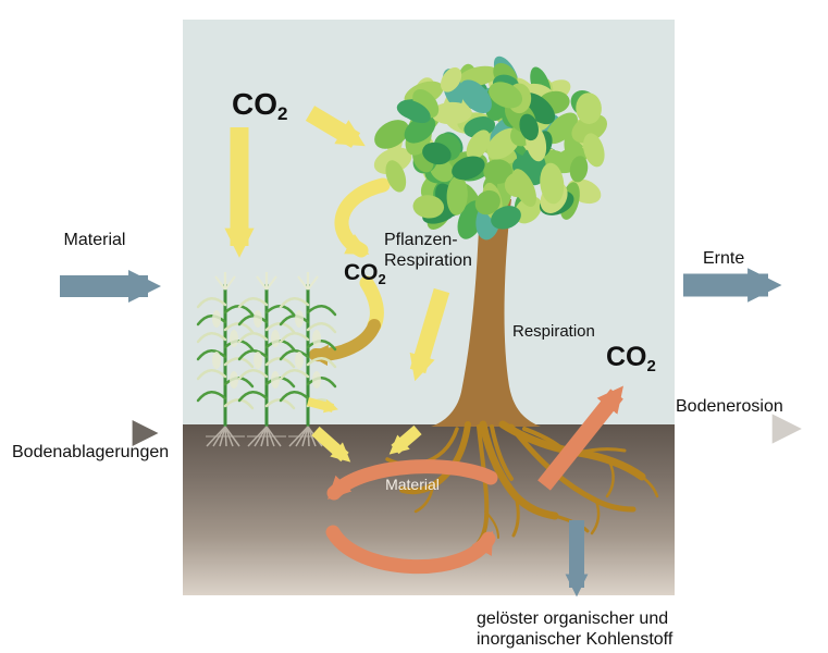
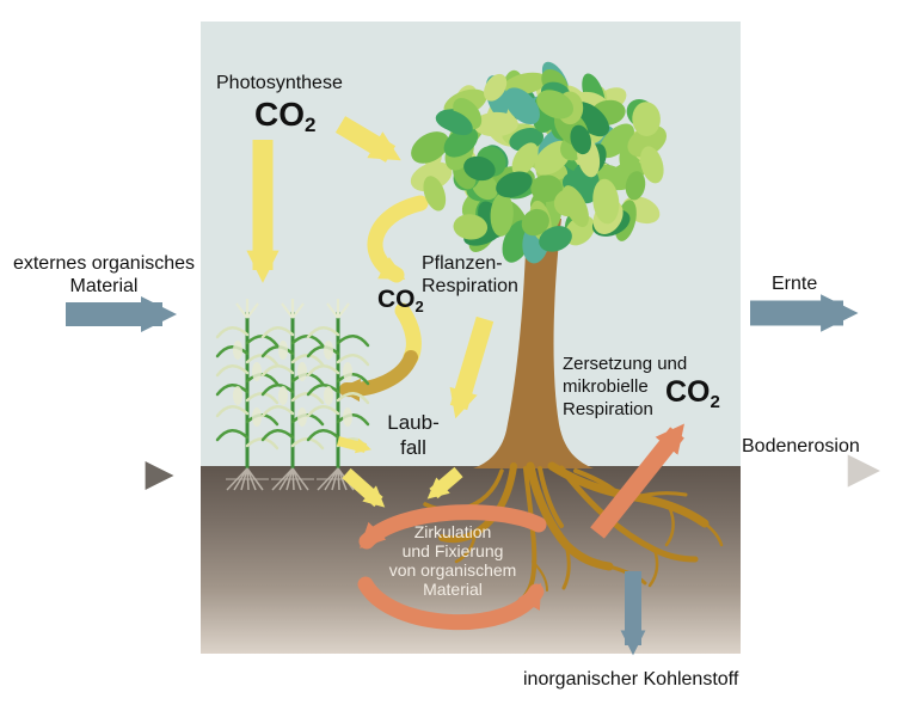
+ Photosynthese
  CO2
  Pflanzen-
  Respiration
  CO2
+ Laub-
+ fall
+ Zersetzung und
+ mikrobielle
  Respiration
  CO2
+ Zirkulation
+ und Fixierung
+ von organischem
  Material
+ externes organisches
  Material
  Ernte
  Bodenerosion
- Bodenablagerungen
- gelöster organischer und
  inorganischer Kohlenstoff
